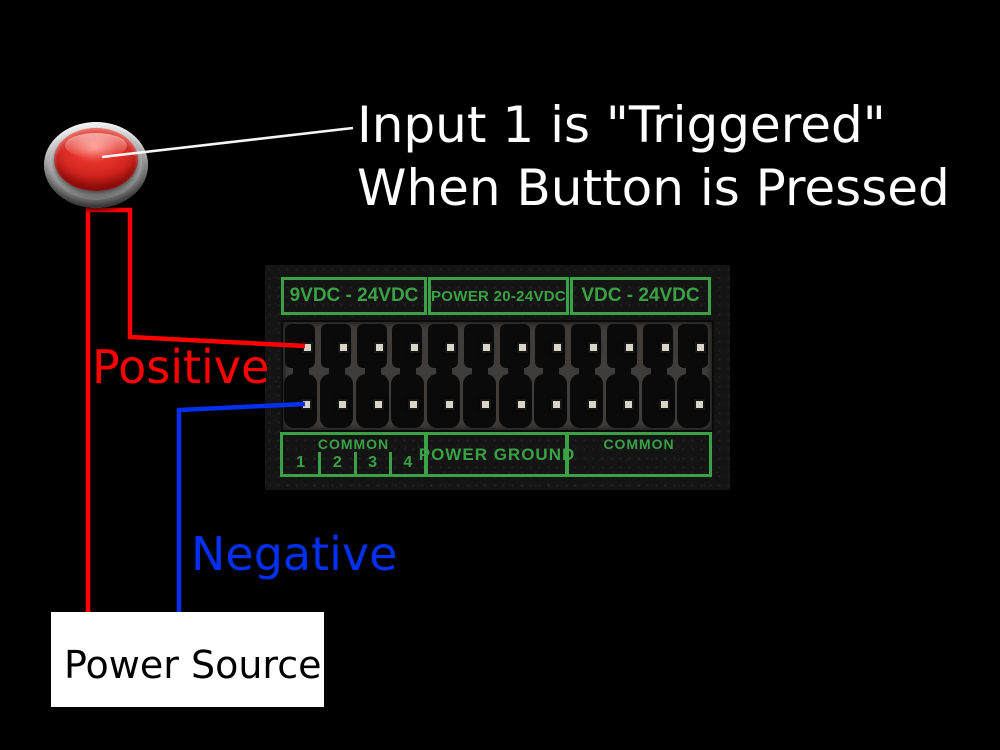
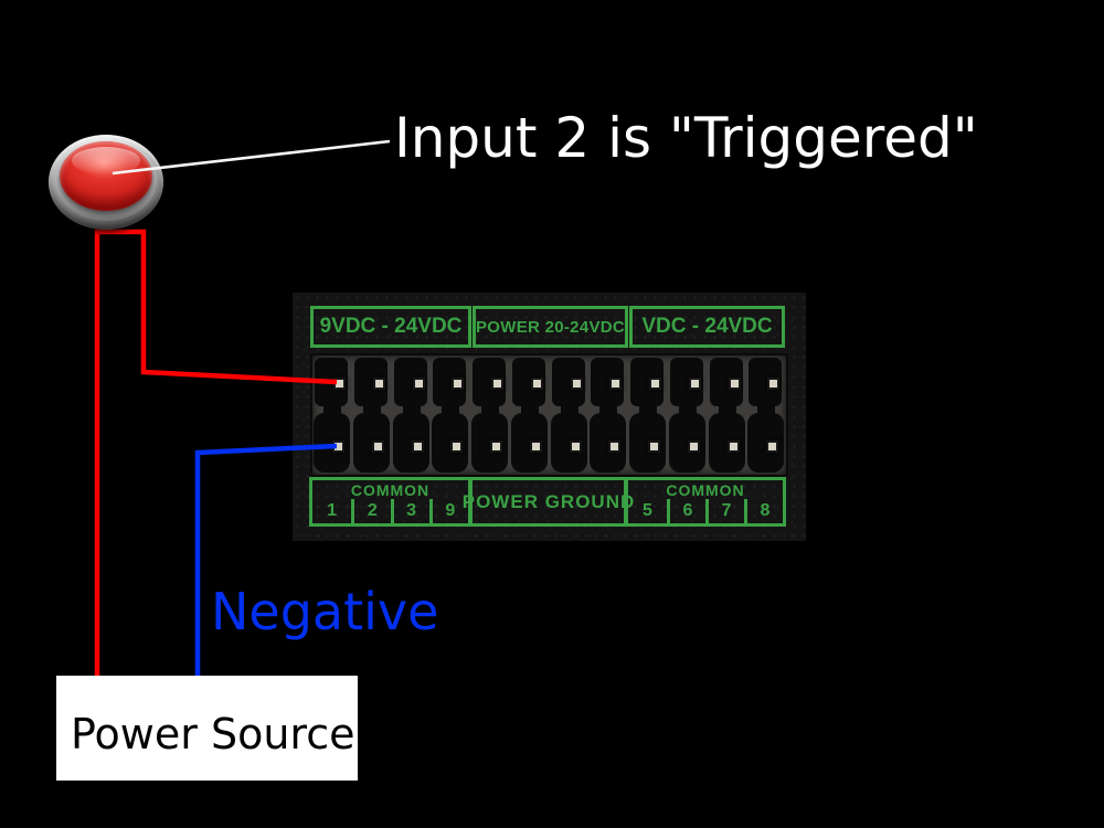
- Input 1 is "Triggered"
+ Input 2 is "Triggered"
- When Button is Pressed
- Positive
  Negative
  Power Source
  9VDC - 24VDC
  POWER 20-24VDC
  VDC - 24VDC
  COMMON
  1
  2
  3
- 4
+ 9
  OWER GROUN
  COMMON
+ 5
+ 6
+ 7
+ 8
